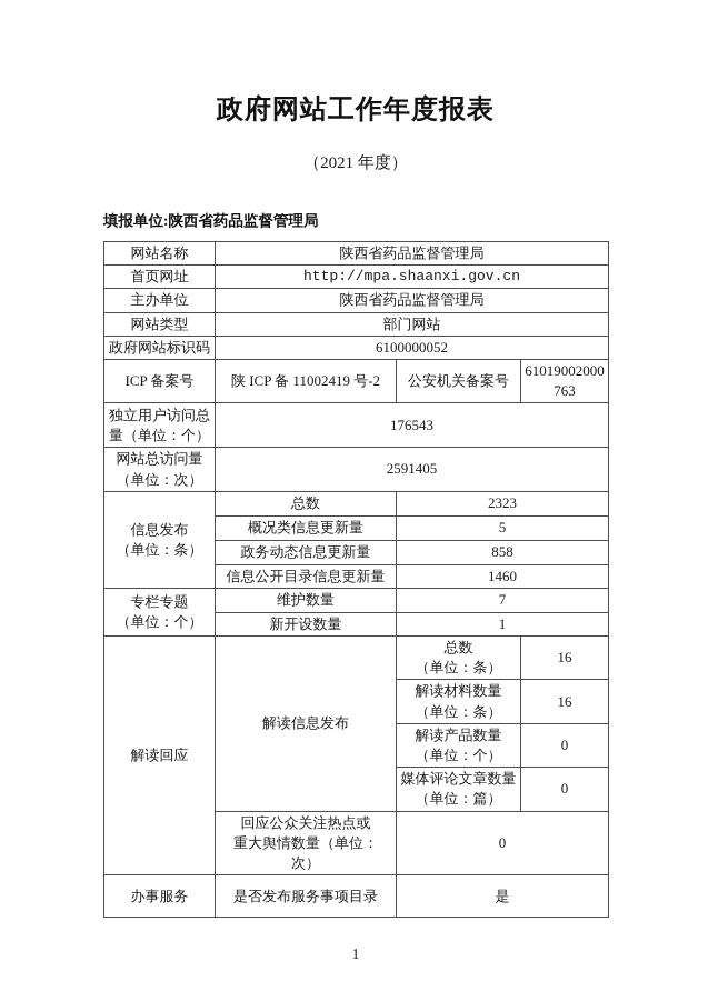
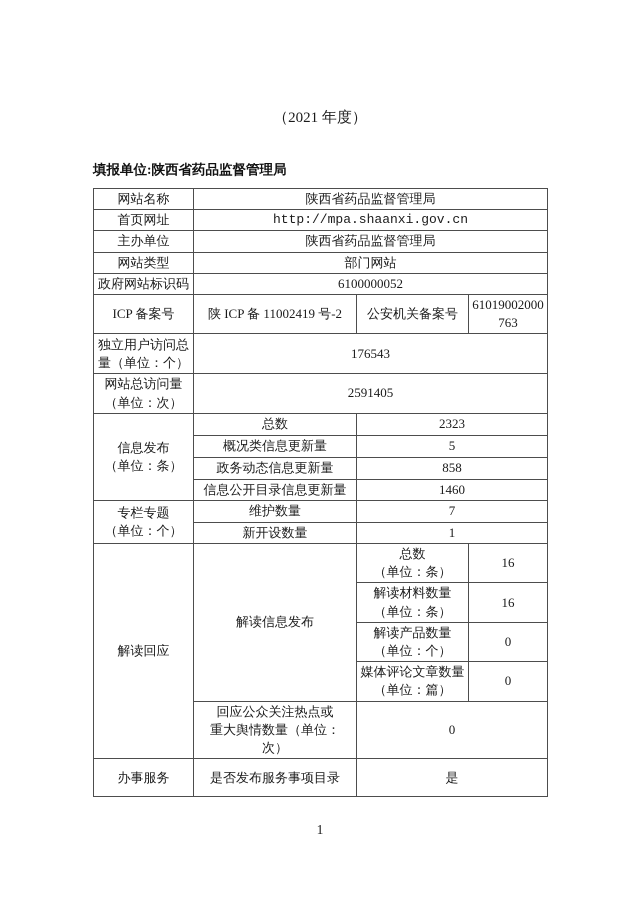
- 政府网站工作年度报表
  （2021 年度）
  填报单位:陕西省药品监督管理局
  网站名称	陕西省药品监督管理局
  首页网址	http://mpa.shaanxi.gov.cn
  主办单位	陕西省药品监督管理局
  网站类型	部门网站
  政府网站标识码	6100000052
  ICP 备案号	陕 ICP 备 11002419 号-2	公安机关备案号	61019002000763
  独立用户访问总量（单位：个）	176543
  网站总访问量（单位：次）	2591405
  信息发布 （单位：条）	总数	2323
  概况类信息更新量	5
  政务动态信息更新量	858
  信息公开目录信息更新量	1460
  专栏专题 （单位：个）	维护数量	7
  新开设数量	1
  解读回应	解读信息发布	总数 （单位：条）	16
  解读材料数量 （单位：条）	16
  解读产品数量 （单位：个）	0
  媒体评论文章数量 （单位：篇）	0
  回应公众关注热点或 重大舆情数量（单位： 次）	0
  办事服务	是否发布服务事项目录	是
  1
